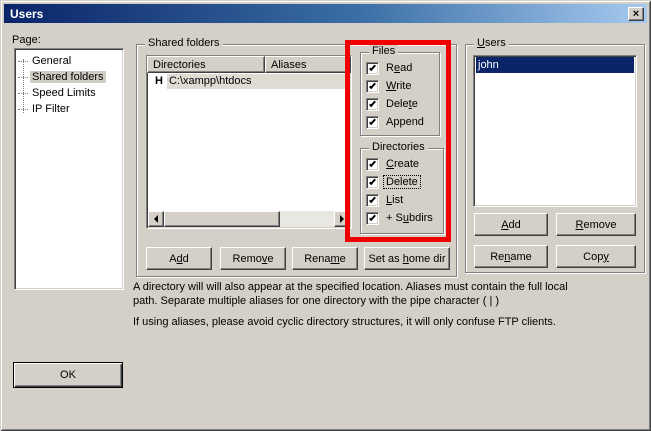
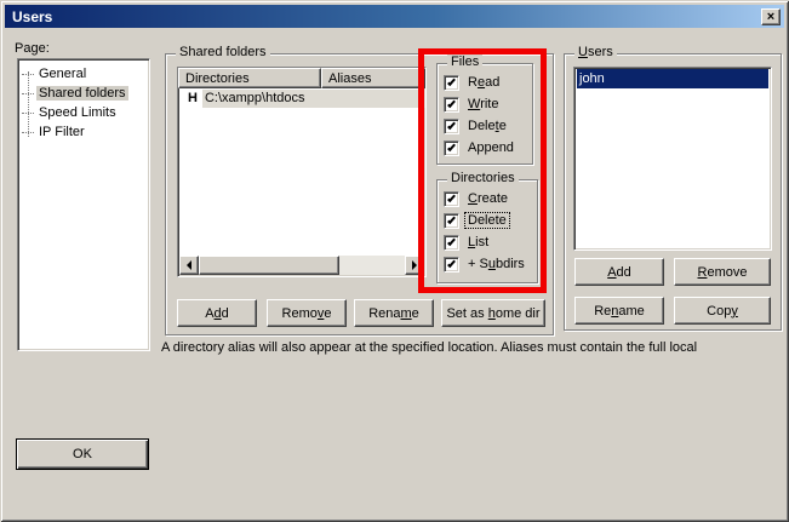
  Users
  ×
  Page:
  General
  Shared folders
  Speed Limits
  IP Filter
  Shared folders
  Directories
  Aliases
  H
  C:\xampp\htdocs
  Add
  Remove
  Rename
  Set as home dir
  Files
  Read
  Write
  Delete
  Append
  Directories
  Create
  Delete
  List
  + Subdirs
  Users
  john
  Add
  Remove
  Rename
  Copy
- A directory will will also appear at the specified location. Aliases must contain the full local
+ A directory alias will also appear at the specified location. Aliases must contain the full local
- path. Separate multiple aliases for one directory with the pipe character ( | )
- If using aliases, please avoid cyclic directory structures, it will only confuse FTP clients.
  OK
